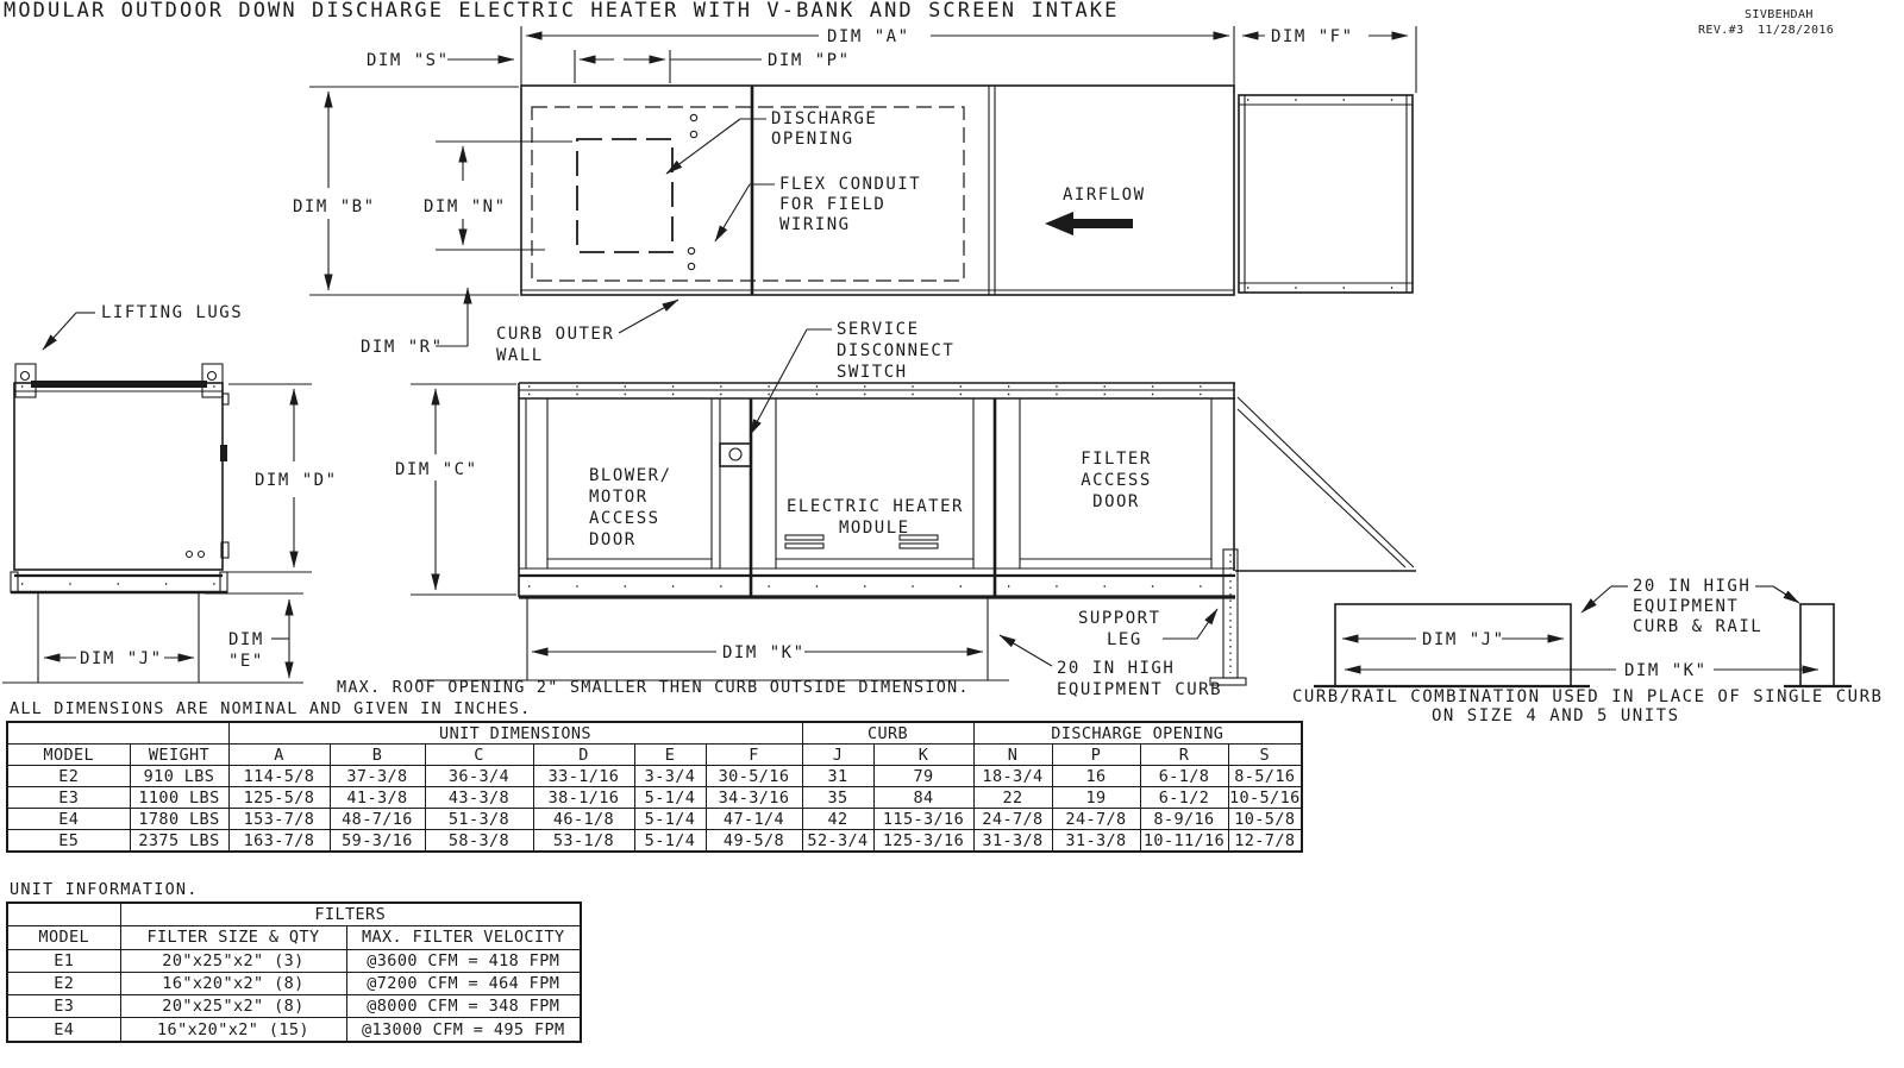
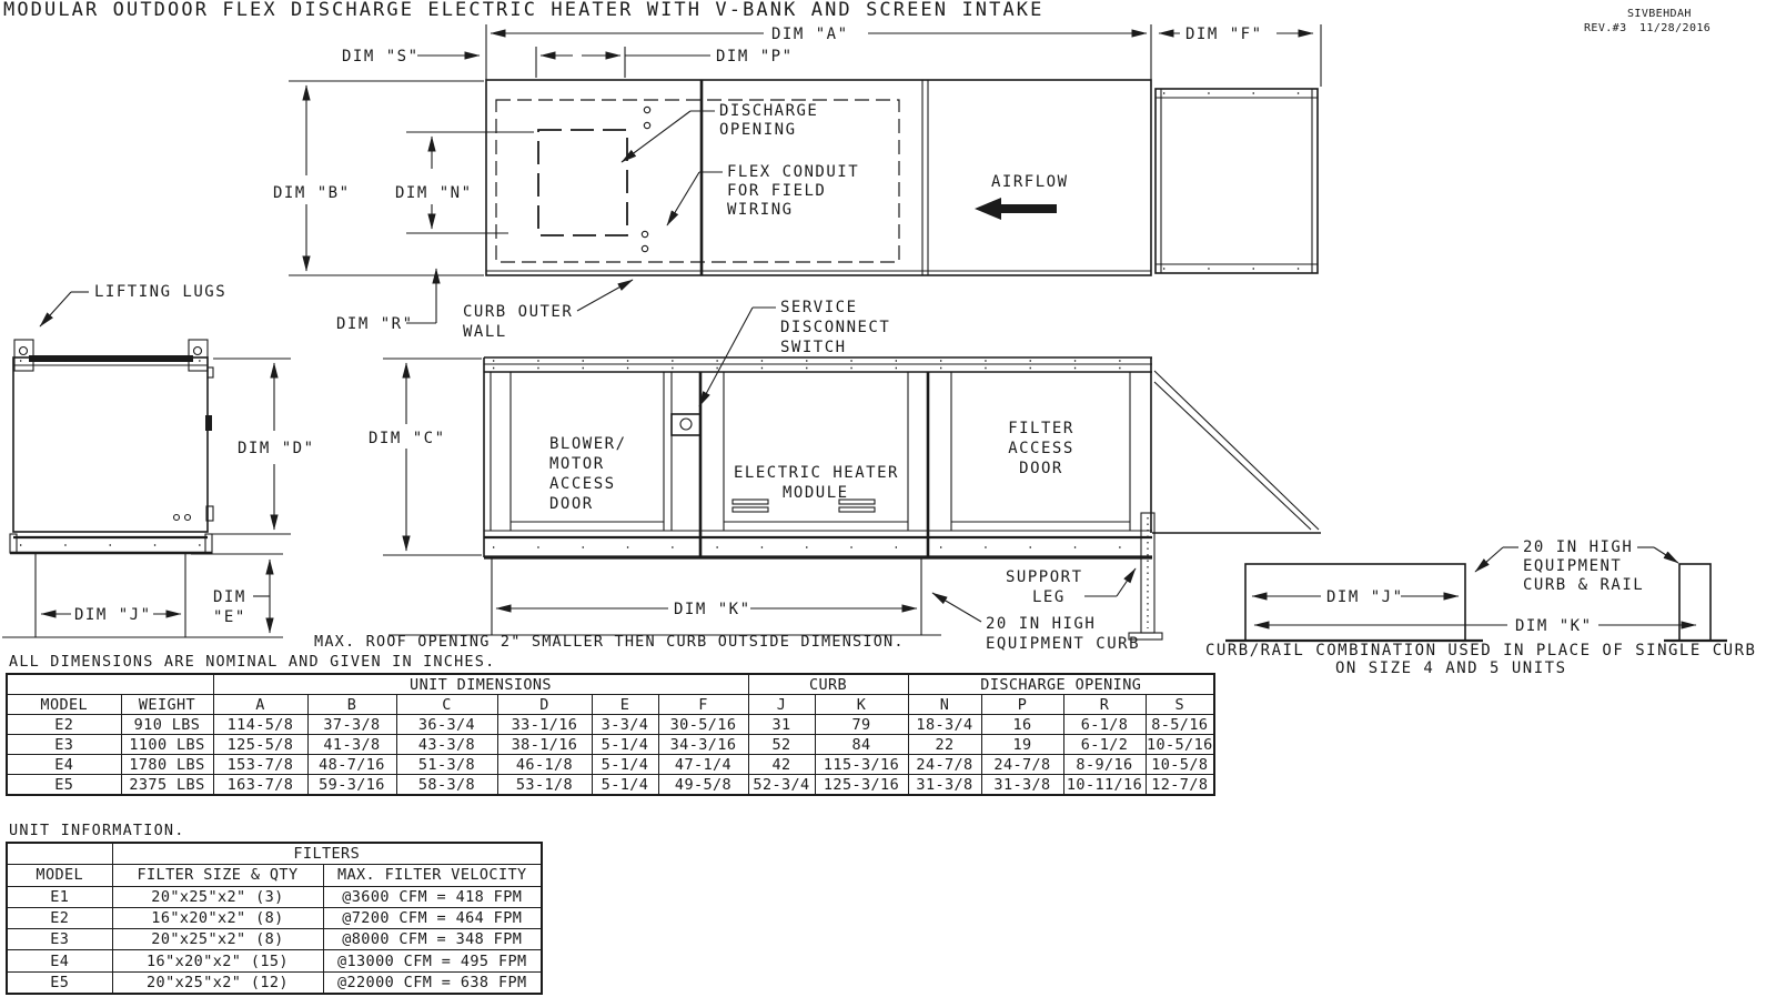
- MODULAR OUTDOOR DOWN DISCHARGE ELECTRIC HEATER WITH V-BANK AND SCREEN INTAKE
+ MODULAR OUTDOOR FLEX DISCHARGE ELECTRIC HEATER WITH V-BANK AND SCREEN INTAKE
  SIVBEHDAH
  REV.#3
  11/28/2016
  DIM "A"
  DIM "F"
  DIM "S"
  DIM "P"
  DIM "B"
  DIM "N"
  DIM "R"
  DISCHARGE
  OPENING
  FLEX CONDUIT
  FOR FIELD
  WIRING
  AIRFLOW
  CURB OUTER
  WALL
  SERVICE
  DISCONNECT
  SWITCH
  DIM "C"
  DIM "K"
  BLOWER/
  MOTOR
  ACCESS
  DOOR
  ELECTRIC HEATER
  MODULE
  FILTER
  ACCESS
  DOOR
  SUPPORT
  LEG
  20 IN HIGH
  EQUIPMENT CURB
  MAX. ROOF OPENING 2" SMALLER THEN CURB OUTSIDE DIMENSION.
  LIFTING LUGS
  DIM "D"
  DIM "J"
  DIM
  "E"
  DIM "J"
  DIM "K"
  20 IN HIGH
  EQUIPMENT
  CURB & RAIL
  CURB/RAIL COMBINATION USED IN PLACE OF SINGLE CURB
  ON SIZE 4 AND 5 UNITS
  ALL DIMENSIONS ARE NOMINAL AND GIVEN IN INCHES.
  UNIT INFORMATION.
  	UNIT DIMENSIONS	CURB	DISCHARGE OPENING
  MODEL	WEIGHT	A	B	C	D	E	F	J	K	N	P	R	S
  E2	910 LBS	114-5/8	37-3/8	36-3/4	33-1/16	3-3/4	30-5/16	31	79	18-3/4	16	6-1/8	8-5/16
- E3	1100 LBS	125-5/8	41-3/8	43-3/8	38-1/16	5-1/4	34-3/16	35	84	22	19	6-1/2	10-5/16
+ E3	1100 LBS	125-5/8	41-3/8	43-3/8	38-1/16	5-1/4	34-3/16	52	84	22	19	6-1/2	10-5/16
  E4	1780 LBS	153-7/8	48-7/16	51-3/8	46-1/8	5-1/4	47-1/4	42	115-3/16	24-7/8	24-7/8	8-9/16	10-5/8
  E5	2375 LBS	163-7/8	59-3/16	58-3/8	53-1/8	5-1/4	49-5/8	52-3/4	125-3/16	31-3/8	31-3/8	10-11/16	12-7/8
  	FILTERS
  MODEL	FILTER SIZE & QTY	MAX. FILTER VELOCITY
  E1	20"x25"x2" (3)	@3600 CFM = 418 FPM
  E2	16"x20"x2" (8)	@7200 CFM = 464 FPM
  E3	20"x25"x2" (8)	@8000 CFM = 348 FPM
  E4	16"x20"x2" (15)	@13000 CFM = 495 FPM
+ E5	20"x25"x2" (12)	@22000 CFM = 638 FPM
